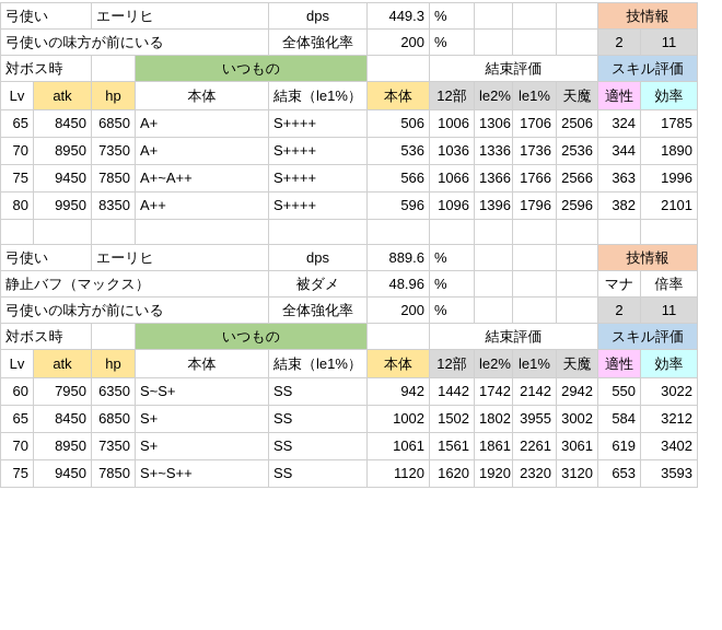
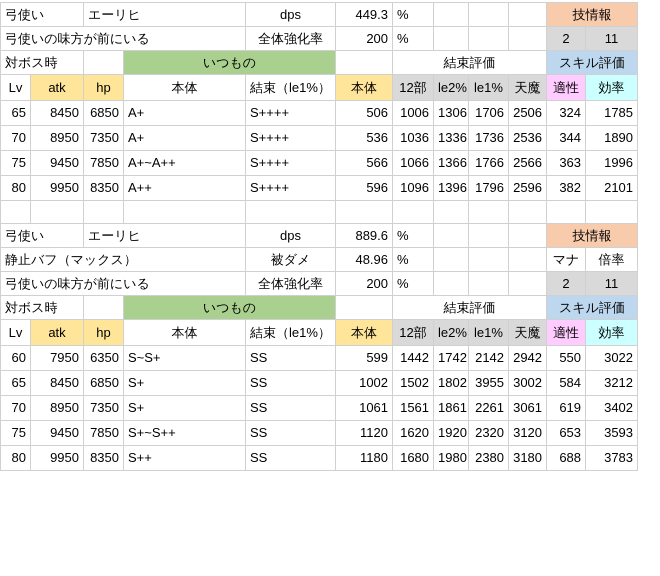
  弓使い	エーリヒ	dps	449.3	%				技情報
  弓使いの味方が前にいる	全体強化率	200	%				2	11
  対ボス時		いつもの		結束評価	スキル評価
  Lv	atk	hp	本体	結束（le1%）	本体	12部	le2%	le1%	天魔	適性	効率
  65	8450	6850	A+	S++++	506	1006	1306	1706	2506	324	1785
  70	8950	7350	A+	S++++	536	1036	1336	1736	2536	344	1890
  75	9450	7850	A+~A++	S++++	566	1066	1366	1766	2566	363	1996
  80	9950	8350	A++	S++++	596	1096	1396	1796	2596	382	2101
  弓使い	エーリヒ	dps	889.6	%				技情報
  静止バフ（マックス）	被ダメ	48.96	%				マナ	倍率
  弓使いの味方が前にいる	全体強化率	200	%				2	11
  対ボス時		いつもの		結束評価	スキル評価
  Lv	atk	hp	本体	結束（le1%）	本体	12部	le2%	le1%	天魔	適性	効率
- 60	7950	6350	S~S+	SS	942	1442	1742	2142	2942	550	3022
+ 60	7950	6350	S~S+	SS	599	1442	1742	2142	2942	550	3022
  65	8450	6850	S+	SS	1002	1502	1802	3955	3002	584	3212
  70	8950	7350	S+	SS	1061	1561	1861	2261	3061	619	3402
  75	9450	7850	S+~S++	SS	1120	1620	1920	2320	3120	653	3593
+ 80	9950	8350	S++	SS	1180	1680	1980	2380	3180	688	3783
